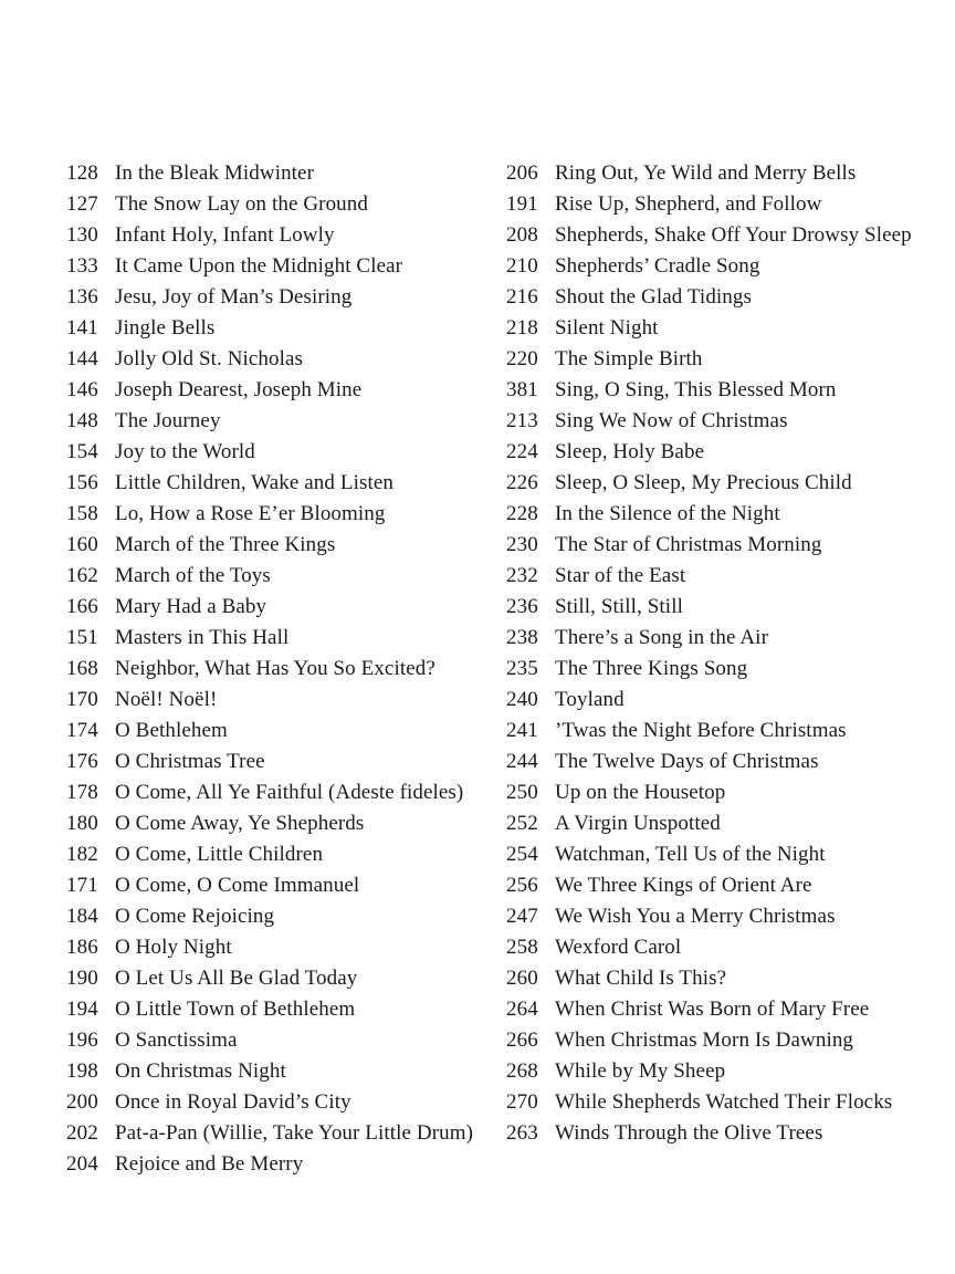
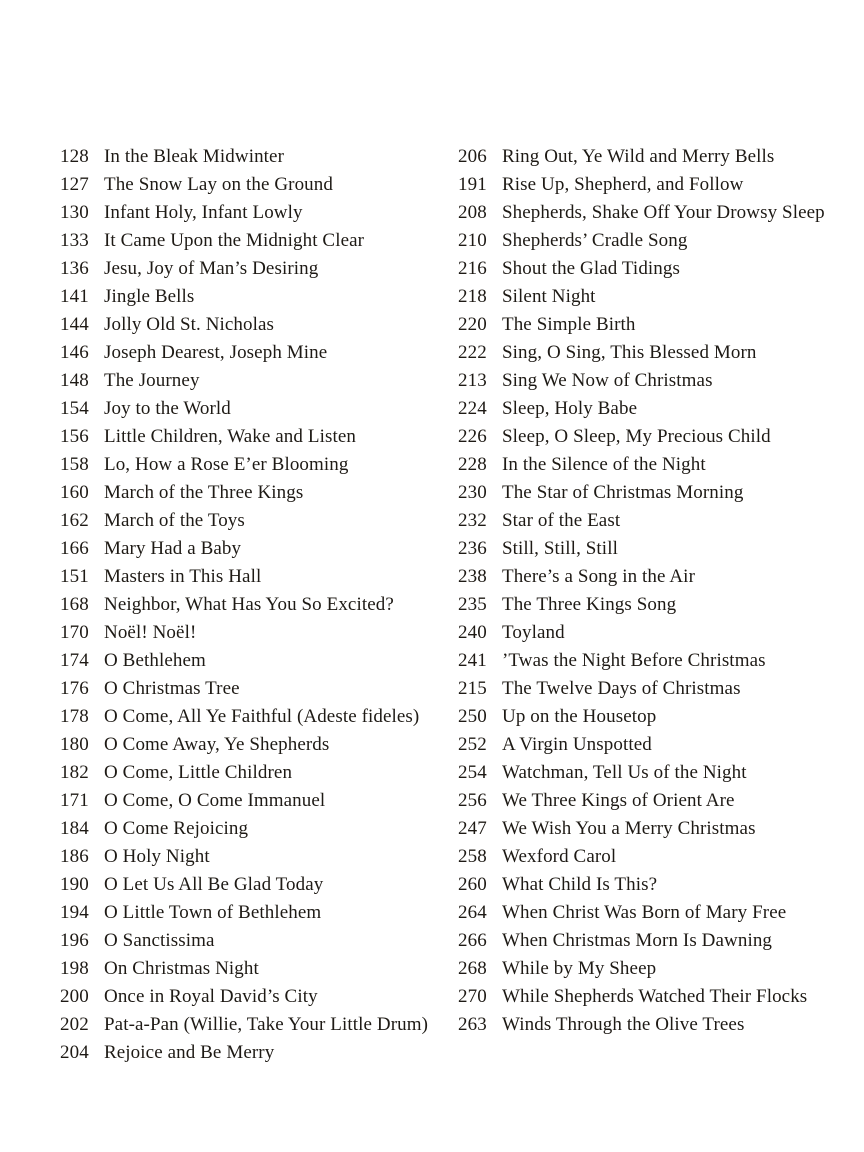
  128
  In the Bleak Midwinter
  127
  The Snow Lay on the Ground
  130
  Infant Holy, Infant Lowly
  133
  It Came Upon the Midnight Clear
  136
  Jesu, Joy of Man’s Desiring
  141
  Jingle Bells
  144
  Jolly Old St. Nicholas
  146
  Joseph Dearest, Joseph Mine
  148
  The Journey
  154
  Joy to the World
  156
  Little Children, Wake and Listen
  158
  Lo, How a Rose E’er Blooming
  160
  March of the Three Kings
  162
  March of the Toys
  166
  Mary Had a Baby
  151
  Masters in This Hall
  168
  Neighbor, What Has You So Excited?
  170
  Noël! Noël!
  174
  O Bethlehem
  176
  O Christmas Tree
  178
  O Come, All Ye Faithful (Adeste fideles)
  180
  O Come Away, Ye Shepherds
  182
  O Come, Little Children
  171
  O Come, O Come Immanuel
  184
  O Come Rejoicing
  186
  O Holy Night
  190
  O Let Us All Be Glad Today
  194
  O Little Town of Bethlehem
  196
  O Sanctissima
  198
  On Christmas Night
  200
  Once in Royal David’s City
  202
  Pat-a-Pan (Willie, Take Your Little Drum)
  204
  Rejoice and Be Merry
  206
  Ring Out, Ye Wild and Merry Bells
  191
  Rise Up, Shepherd, and Follow
  208
  Shepherds, Shake Off Your Drowsy Sleep
  210
  Shepherds’ Cradle Song
  216
  Shout the Glad Tidings
  218
  Silent Night
  220
  The Simple Birth
- 381
+ 222
  Sing, O Sing, This Blessed Morn
  213
  Sing We Now of Christmas
  224
  Sleep, Holy Babe
  226
  Sleep, O Sleep, My Precious Child
  228
  In the Silence of the Night
  230
  The Star of Christmas Morning
  232
  Star of the East
  236
  Still, Still, Still
  238
  There’s a Song in the Air
  235
  The Three Kings Song
  240
  Toyland
  241
  ’Twas the Night Before Christmas
- 244
+ 215
  The Twelve Days of Christmas
  250
  Up on the Housetop
  252
  A Virgin Unspotted
  254
  Watchman, Tell Us of the Night
  256
  We Three Kings of Orient Are
  247
  We Wish You a Merry Christmas
  258
  Wexford Carol
  260
  What Child Is This?
  264
  When Christ Was Born of Mary Free
  266
  When Christmas Morn Is Dawning
  268
  While by My Sheep
  270
  While Shepherds Watched Their Flocks
  263
  Winds Through the Olive Trees
